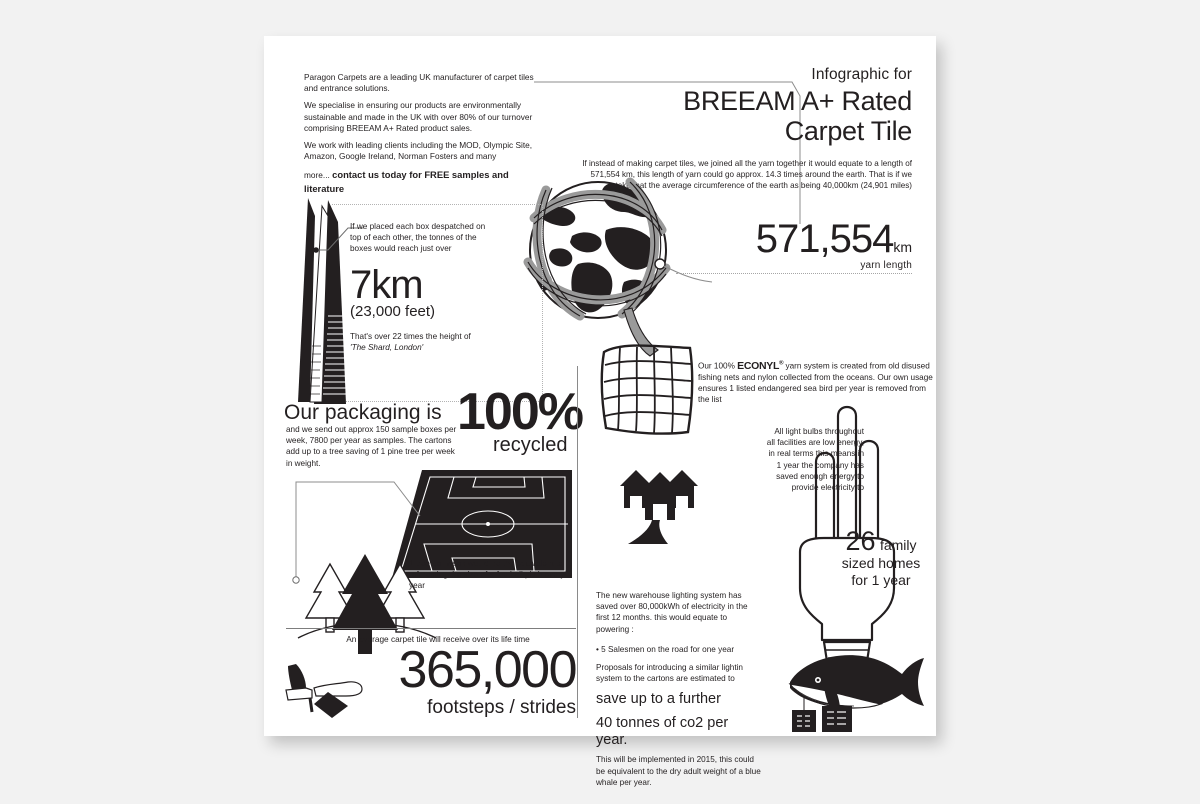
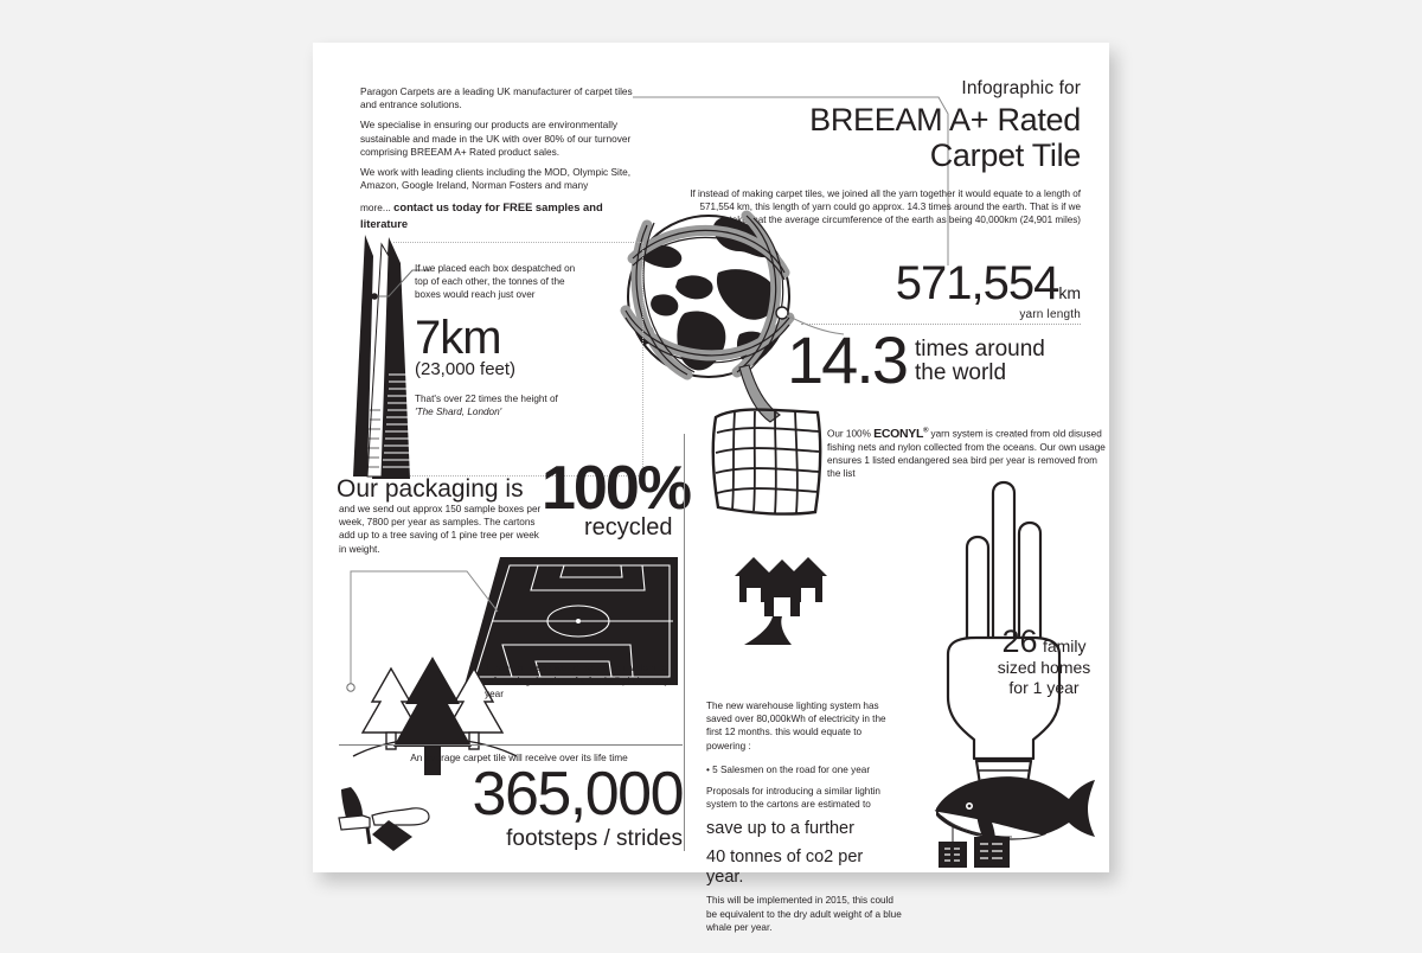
  Paragon Carpets are a leading UK manufacturer of carpet tiles and entrance solutions.
  We specialise in ensuring our products are environmentally sustainable and made in the UK with over 80% of our turnover comprising BREEAM A+ Rated product sales.
  We work with leading clients including the MOD, Olympic Site, Amazon, Google Ireland, Norman Fosters and many
  more... contact us today for FREE samples and literature
  Infographic for
  BREEAM A+ Rated
  Carpet Tile
  If instead of making carpet tiles, we joined all the yarn together it would equate to a length of 571,554 km, this length of yarn could go approx. 14.3 times around the earth. That is if we kat the average circumference of the earth as being 40,000km (24,901 miles)
  571,554km
  yarn length
+ 14.3
+ times around
+ the world
  If we placed each box despatched on top of each other, the tonnes of the boxes would reach just over
  7km
  (23,000 feet)
  That's over 22 times the height of
  'The Shard, London'
  Our packaging is
  and we send out approx 150 sample boxes per week, 7800 per year as samples. The cartons add up to a tree saving of 1 pine tree per week in weight.
  100%
  recycled
  1 tree per week would be the equivalent to reforesting the size of a football pitch every year
  An average carpet tile will receive over its life time
  365,000
  footsteps / strides
  Our 100% ECONYL yarn system is created from old disused fishing nets and nylon collected from the oceans. Our own usage ensures 1 listed endangered sea bird per year is removed from the list
- All light bulbs throughout all facilities are low energy, in real terms this means in 1 year the company has saved enough energy to provide electricity to
  26 family
  sized homes
  for 1 year
  The new warehouse lighting system has saved over 80,000kWh of electricity in the first 12 months. this would equate to powering :
  • 5 Salesmen on the road for one year
  Proposals for introducing a similar lightin system to the cartons are estimated to
  save up to a further
  40 tonnes of co2 per year.
  This will be implemented in 2015, this could be equivalent to the dry adult weight of a blue whale per year.
